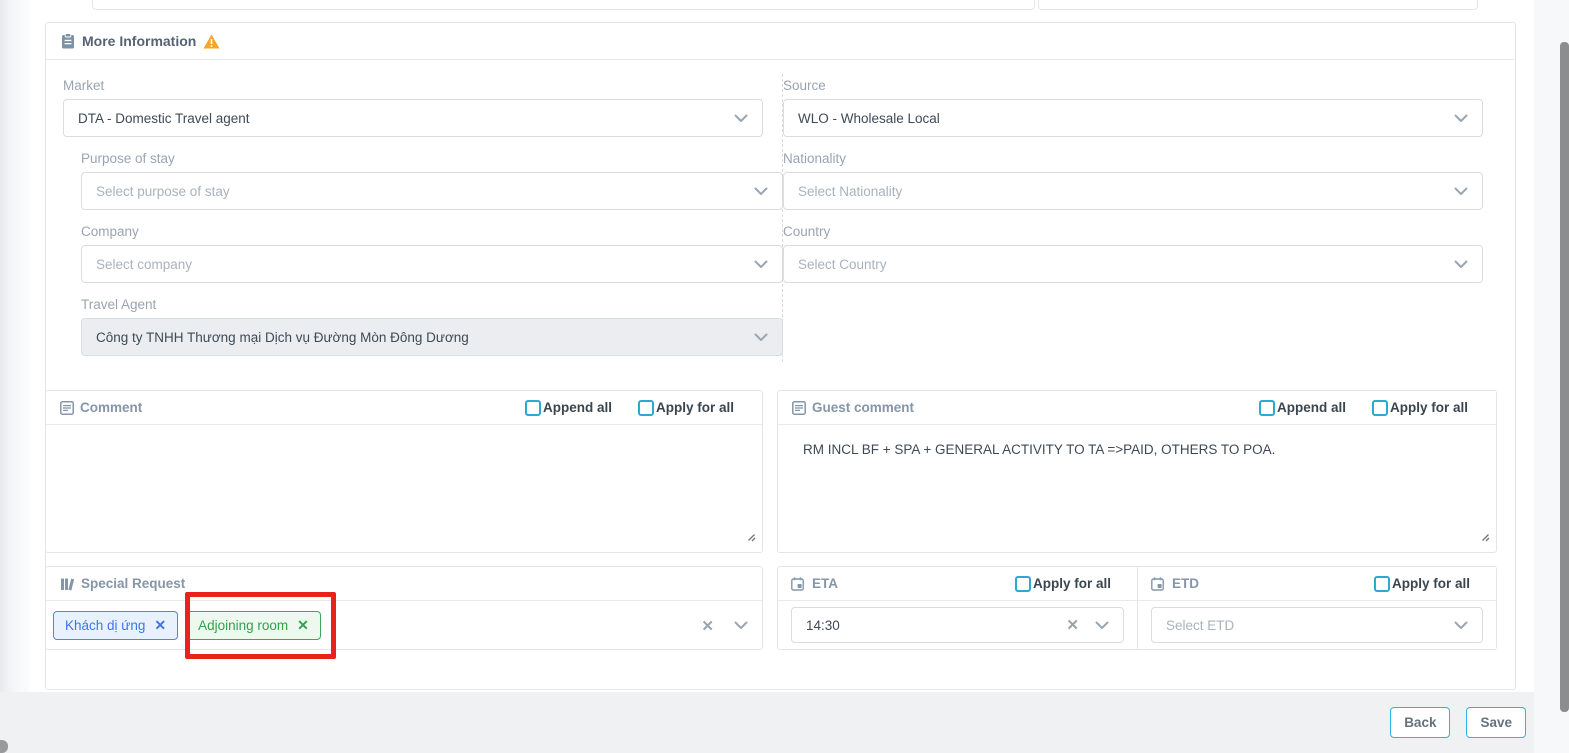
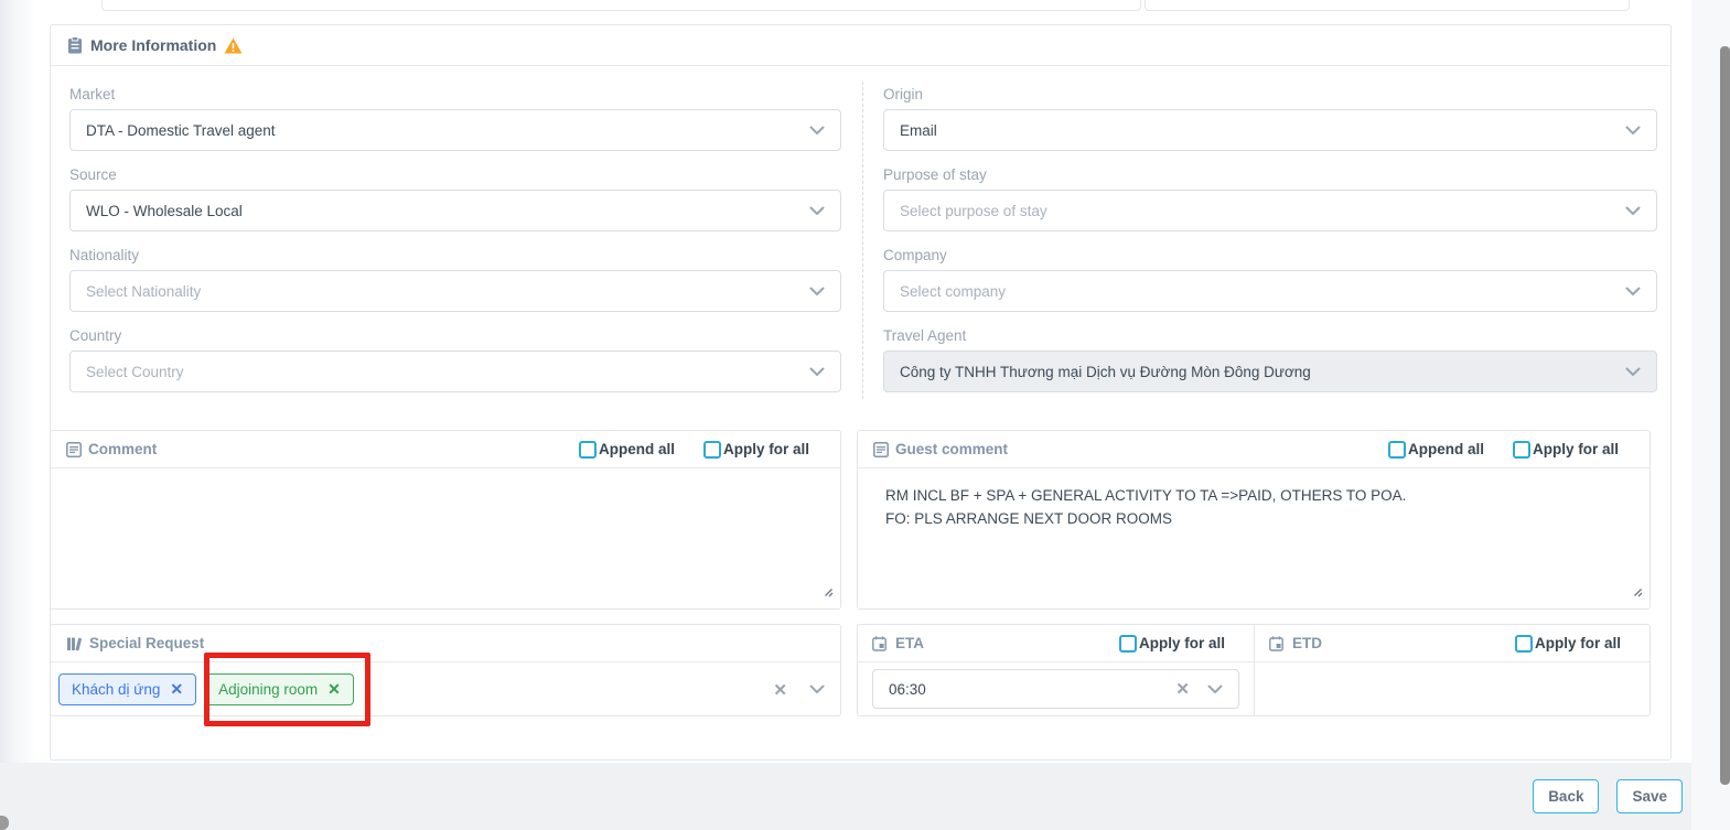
  More Information
  Market
  DTA - Domestic Travel agent
+ Origin
+ Email
  Source
  WLO - Wholesale Local
  Purpose of stay
  Select purpose of stay
  Nationality
  Select Nationality
  Company
  Select company
  Country
  Select Country
  Travel Agent
  Công ty TNHH Thương mại Dịch vụ Đường Mòn Đông Dương
  Comment
  Append all
  Apply for all
  Guest comment
  Append all
  Apply for all
  RM INCL BF + SPA + GENERAL ACTIVITY TO TA =>PAID, OTHERS TO POA.
+ FO: PLS ARRANGE NEXT DOOR ROOMS
  Special Request
  Khách dị ứng
  ✕
  Adjoining room
  ✕
  ✕
  ETA
  Apply for all
- 14:30
+ 06:30
  ✕
  ETD
  Apply for all
- Select ETD
  Back
  Save
